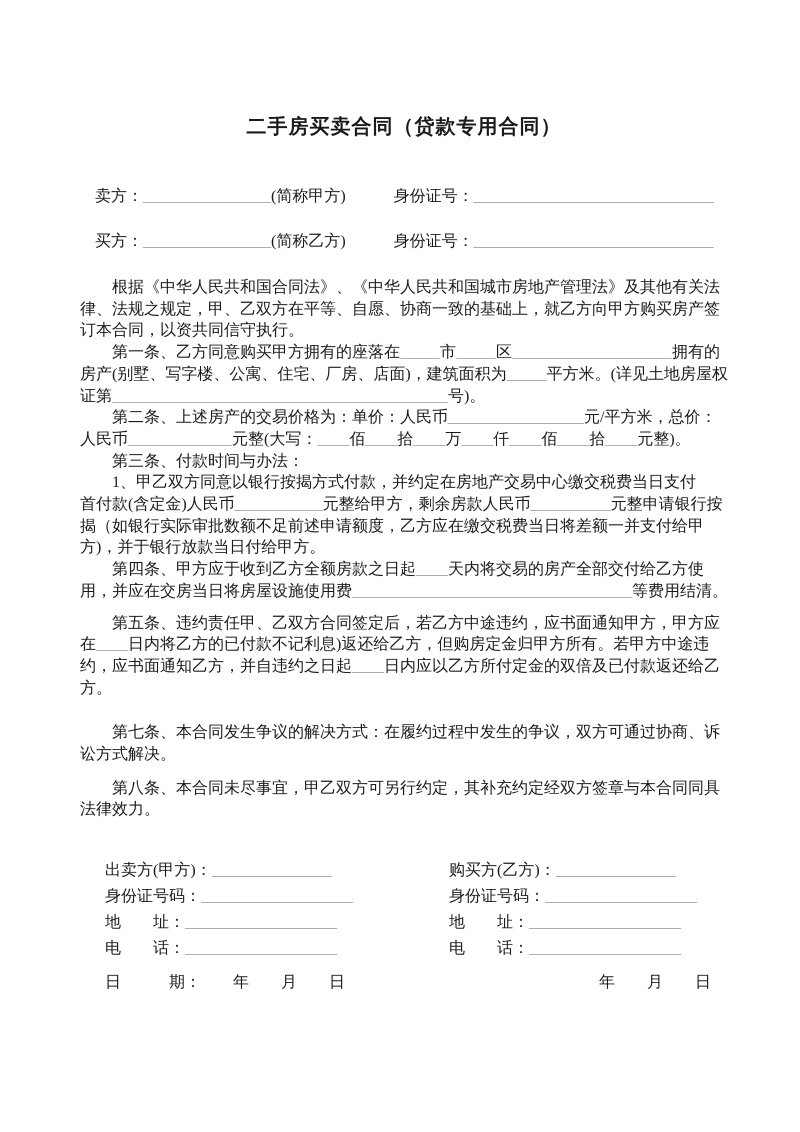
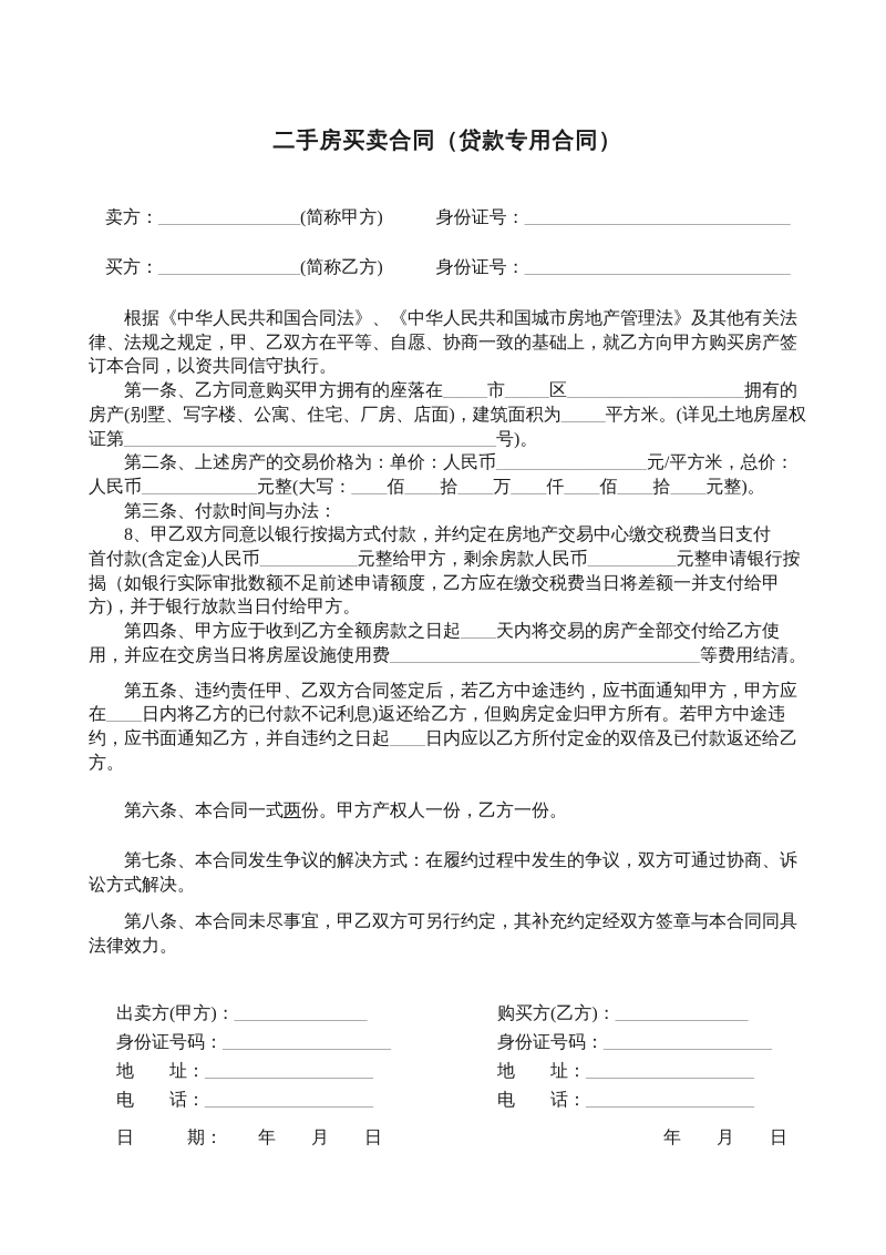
  二手房买卖合同（贷款专用合同）
  卖方：________________(简称甲方) 身份证号：______________________________
  买方：________________(简称乙方) 身份证号：______________________________
  根据《中华人民共和国合同法》、《中华人民共和国城市房地产管理法》及其他有关法律、法规之规定，甲、乙双方在平等、自愿、协商一致的基础上，就乙方向甲方购买房产签订本合同，以资共同信守执行。
  第一条、乙方同意购买甲方拥有的座落在_____市_____区____________________拥有的房产(别墅、写字楼、公寓、住宅、厂房、店面)，建筑面积为_____平方米。(详见土地房屋权证第__________________________________________号)。
  第二条、上述房产的交易价格为：单价：人民币_________________元/平方米，总价：人民币_____________元整(大写：____佰____拾____万____仟____佰____拾____元整)。
  第三条、付款时间与办法：
- 1、甲乙双方同意以银行按揭方式付款，并约定在房地产交易中心缴交税费当日支付
+ 8、甲乙双方同意以银行按揭方式付款，并约定在房地产交易中心缴交税费当日支付
  首付款(含定金)人民币___________元整给甲方，剩余房款人民币__________元整申请银行按揭（如银行实际审批数额不足前述申请额度，乙方应在缴交税费当日将差额一并支付给甲方)，并于银行放款当日付给甲方。
  第四条、甲方应于收到乙方全额房款之日起____天内将交易的房产全部交付给乙方使用，并应在交房当日将房屋设施使用费___________________________________等费用结清。
  第五条、违约责任甲、乙双方合同签定后，若乙方中途违约，应书面通知甲方，甲方应在____日内将乙方的已付款不记利息)返还给乙方，但购房定金归甲方所有。若甲方中途违约，应书面通知乙方，并自违约之日起____日内应以乙方所付定金的双倍及已付款返还给乙方。
+ 第六条、本合同一式两份。甲方产权人一份，乙方一份。
  第七条、本合同发生争议的解决方式：在履约过程中发生的争议，双方可通过协商、诉讼方式解决。
  第八条、本合同未尽事宜，甲乙双方可另行约定，其补充约定经双方签章与本合同同具法律效力。
  出卖方(甲方)：_______________
  身份证号码：___________________
  地 址：___________________
  电 话：___________________
  购买方(乙方)：_______________
  身份证号码：___________________
  地 址：___________________
  电 话：___________________
  日 期： 年 月 日
  年 月 日
